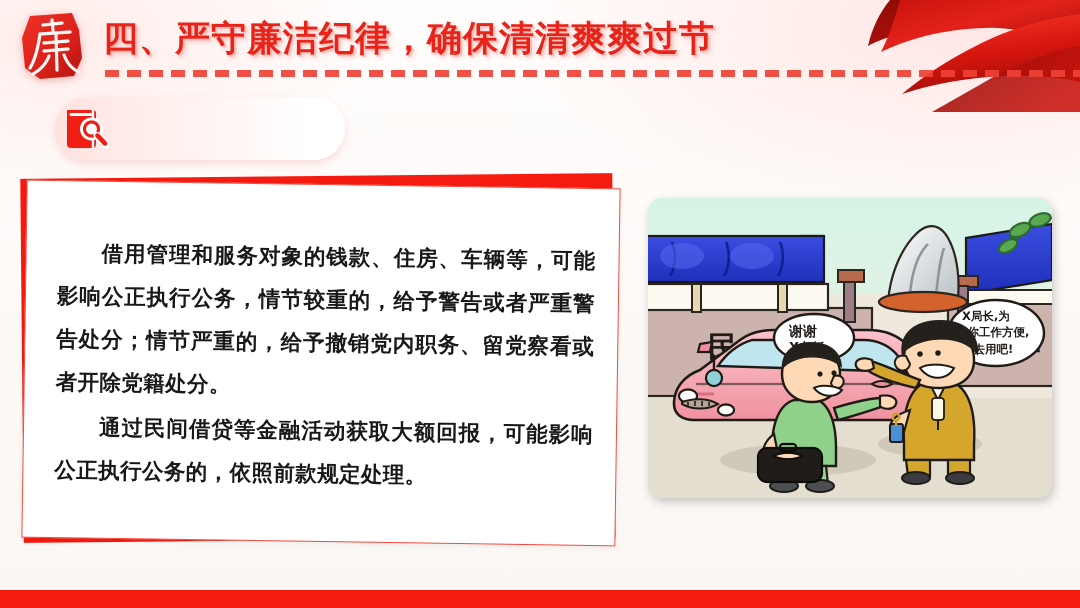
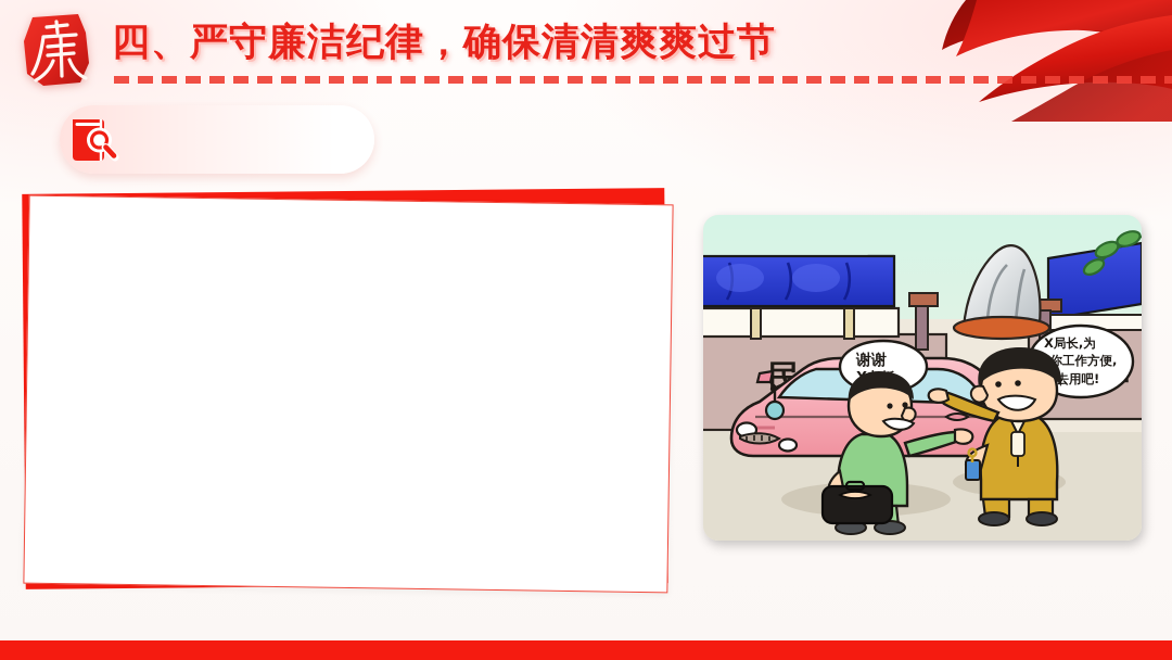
  四、严守廉洁纪律，确保清清爽爽过节
- 借用管理和服务对象的钱款、住房、车辆等，可能影响公正执行公务，情节较重的，给予警告或者严重警告处分；情节严重的，给予撤销党内职务、留党察看或者开除党籍处分。
- 通过民间借贷等金融活动获取大额回报，可能影响公正执行公务的，依照前款规定处理。
  民
  谢谢
  X局长,为
  你工作方便,
  去用吧!
